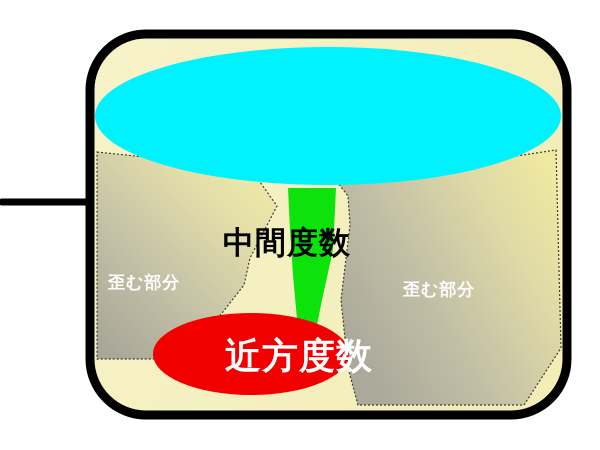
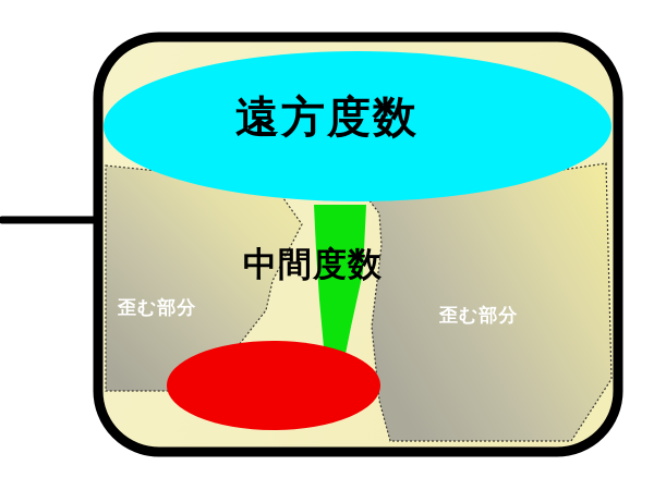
+ 遠方度数
  中間度数
- 近方度数
  歪む部分
  歪む部分
